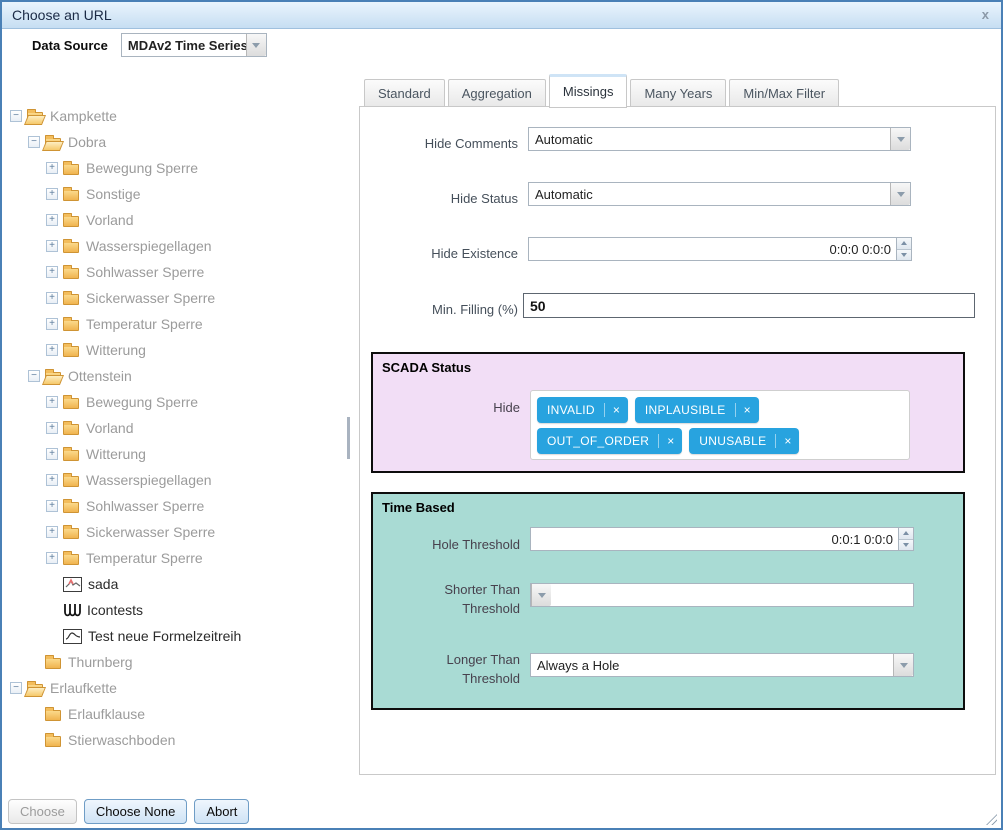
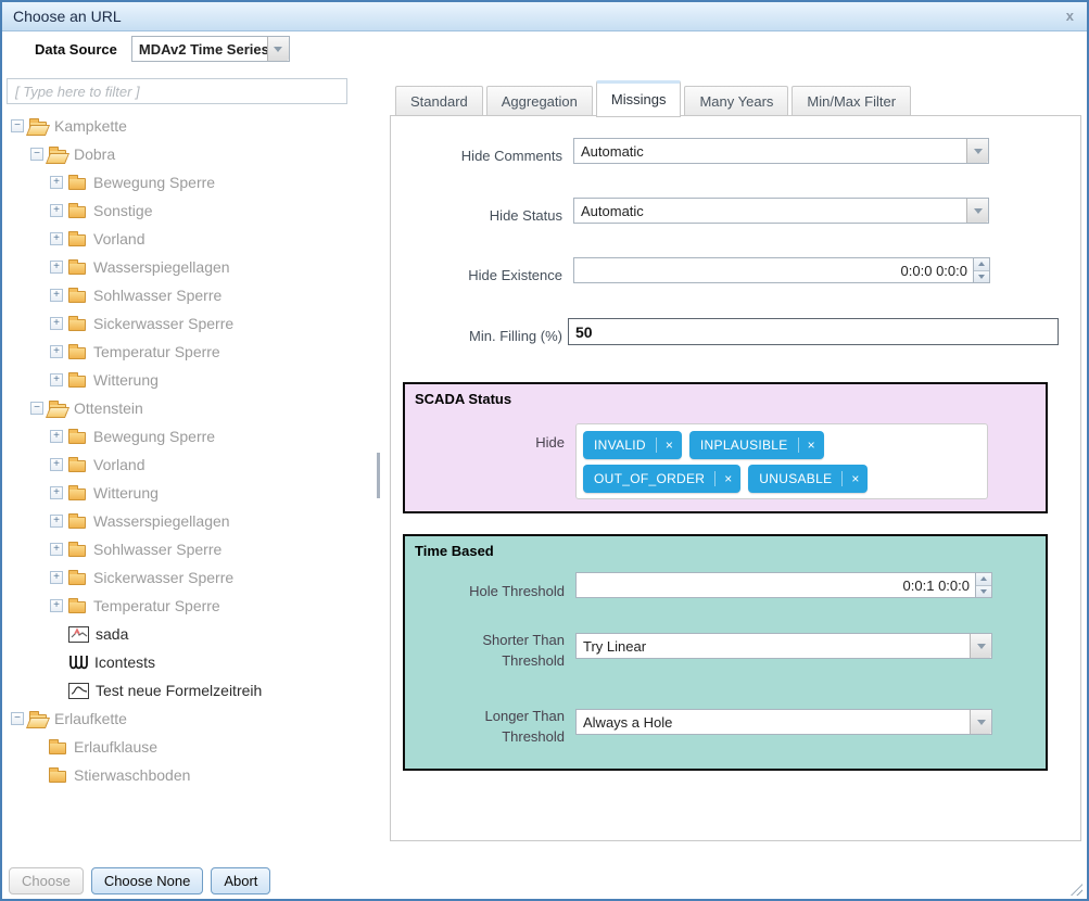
  Choose an URL
  x
  Data Source
  MDAv2 Time Series
+ [ Type here to filter ]
  −
  Kampkette
  −
  Dobra
  +
  Bewegung Sperre
  +
  Sonstige
  +
  Vorland
  +
  Wasserspiegellagen
  +
  Sohlwasser Sperre
  +
  Sickerwasser Sperre
  +
  Temperatur Sperre
  +
  Witterung
  −
  Ottenstein
  +
  Bewegung Sperre
  +
  Vorland
  +
  Witterung
  +
  Wasserspiegellagen
  +
  Sohlwasser Sperre
  +
  Sickerwasser Sperre
  +
  Temperatur Sperre
  sada
  Icontests
  Test neue Formelzeitreih
- Thurnberg
  −
  Erlaufkette
  Erlaufklause
  Stierwaschboden
  Standard
  Aggregation
  Missings
  Many Years
  Min/Max Filter
  Hide Comments
  Automatic
  Hide Status
  Automatic
  Hide Existence
  0:0:0 0:0:0
  Min. Filling (%)
  50
  SCADA Status
  Hide
  INVALID
  ×
  INPLAUSIBLE
  ×
  OUT_OF_ORDER
  ×
  UNUSABLE
  ×
  Time Based
  Hole Threshold
  0:0:1 0:0:0
  Shorter Than
  Threshold
+ Try Linear
  Longer Than
  Threshold
  Always a Hole
  Choose
  Choose None
  Abort
